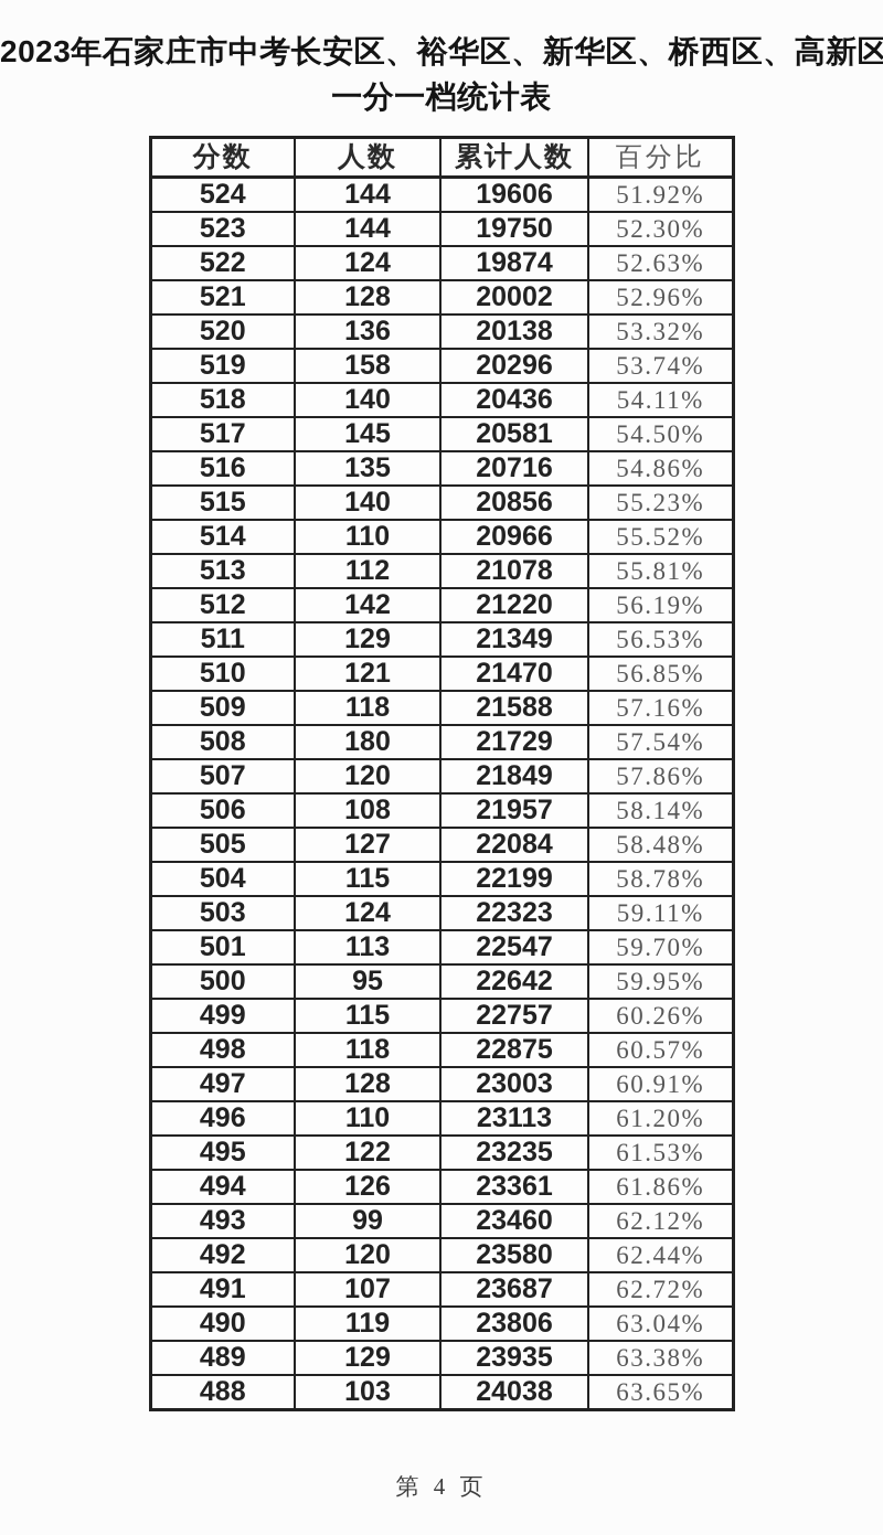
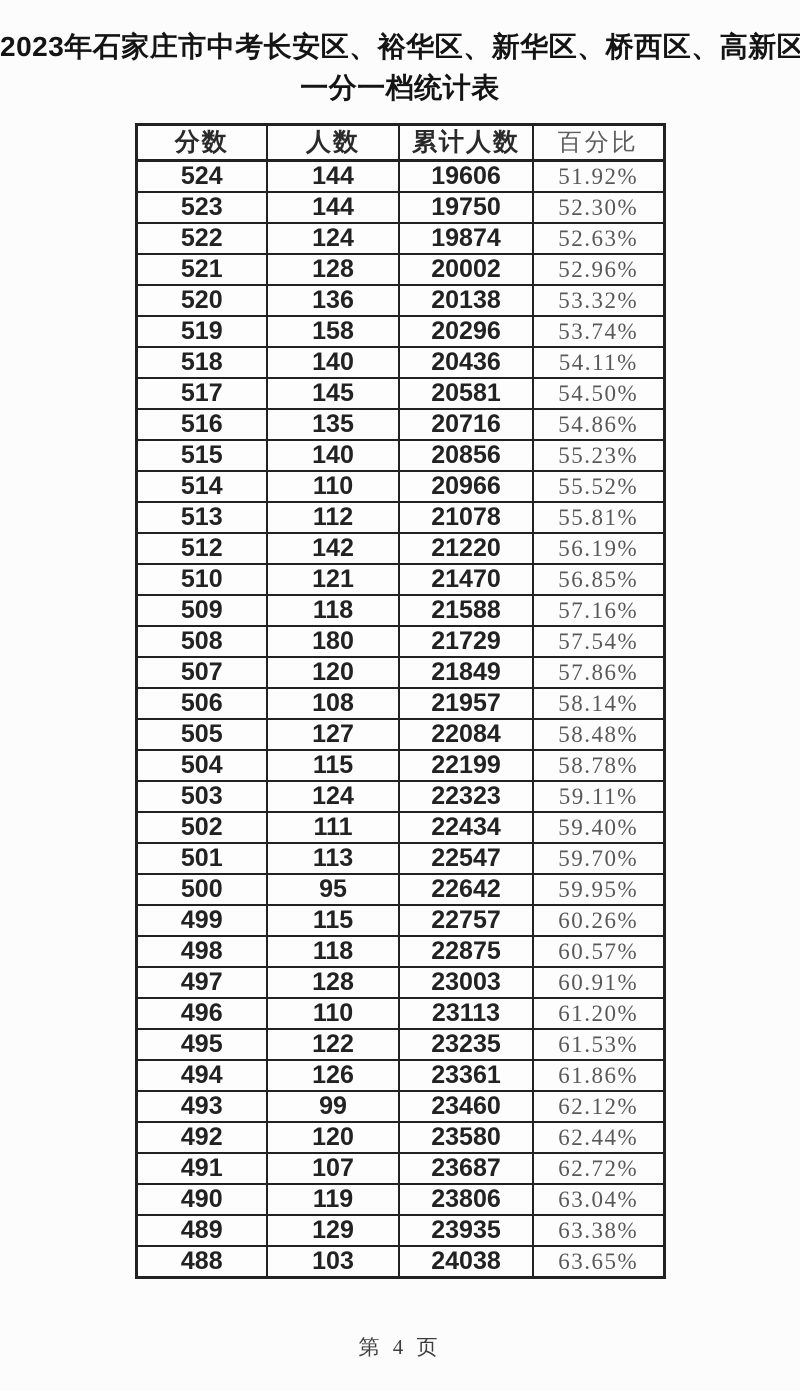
  2023年石家庄市中考长安区、裕华区、新华区、桥西区、高新区
  一分一档统计表
  分数	人数	累计人数	百分比
  524	144	19606	51.92%
  523	144	19750	52.30%
  522	124	19874	52.63%
  521	128	20002	52.96%
  520	136	20138	53.32%
  519	158	20296	53.74%
  518	140	20436	54.11%
  517	145	20581	54.50%
  516	135	20716	54.86%
  515	140	20856	55.23%
  514	110	20966	55.52%
  513	112	21078	55.81%
  512	142	21220	56.19%
- 511	129	21349	56.53%
  510	121	21470	56.85%
  509	118	21588	57.16%
  508	180	21729	57.54%
  507	120	21849	57.86%
  506	108	21957	58.14%
  505	127	22084	58.48%
  504	115	22199	58.78%
  503	124	22323	59.11%
+ 502	111	22434	59.40%
  501	113	22547	59.70%
  500	95	22642	59.95%
  499	115	22757	60.26%
  498	118	22875	60.57%
  497	128	23003	60.91%
  496	110	23113	61.20%
  495	122	23235	61.53%
  494	126	23361	61.86%
  493	99	23460	62.12%
  492	120	23580	62.44%
  491	107	23687	62.72%
  490	119	23806	63.04%
  489	129	23935	63.38%
  488	103	24038	63.65%
  第 4 页
